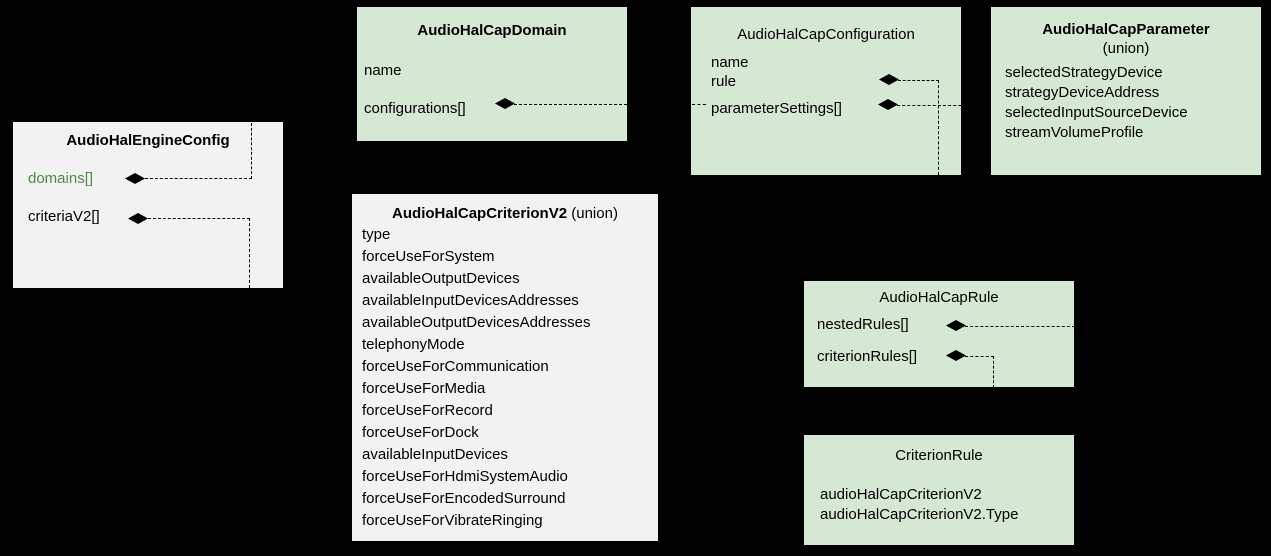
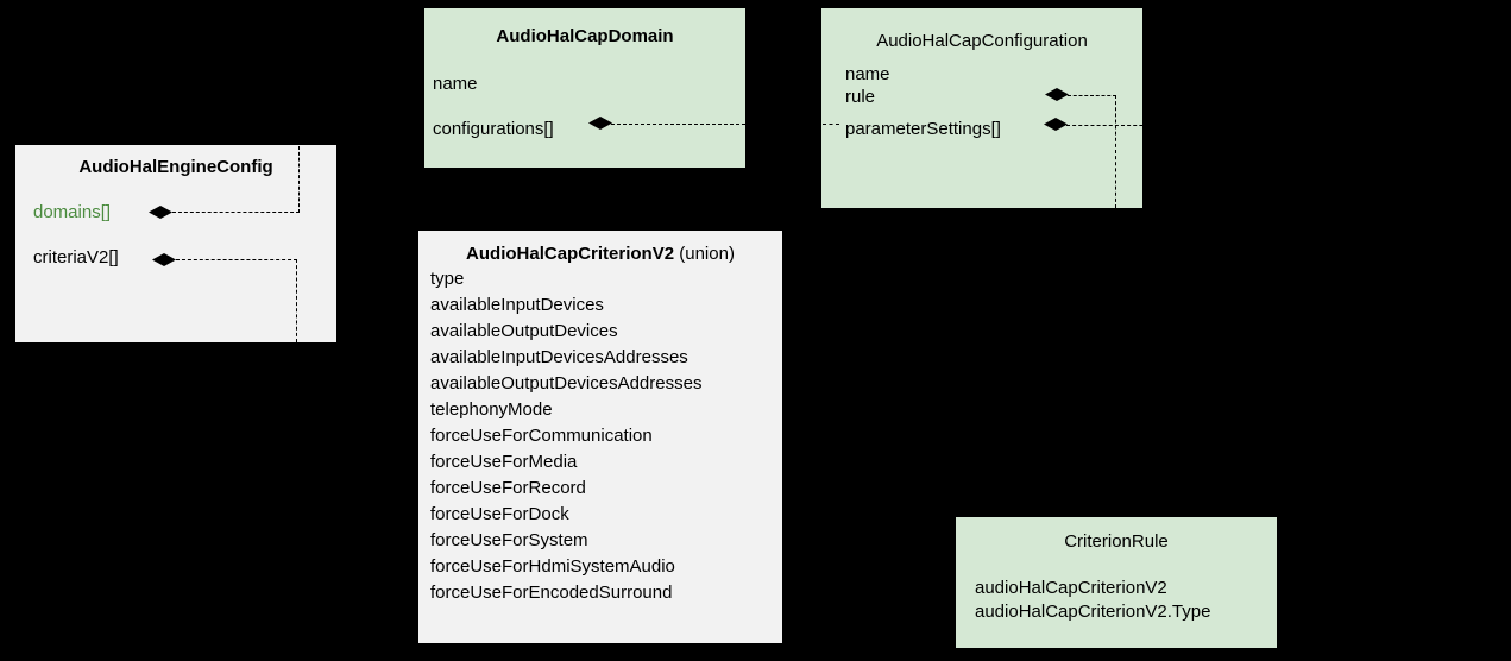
  AudioHalEngineConfig
  domains[]
  criteriaV2[]
  AudioHalCapDomain
  name
  configurations[]
  AudioHalCapConfiguration
  name
  rule
  parameterSettings[]
- AudioHalCapParameter
- (union)
- selectedStrategyDevice
- strategyDeviceAddress
- selectedInputSourceDevice
- streamVolumeProfile
  AudioHalCapCriterionV2 (union)
  type
- forceUseForSystem
+ availableInputDevices
  availableOutputDevices
  availableInputDevicesAddresses
  availableOutputDevicesAddresses
  telephonyMode
  forceUseForCommunication
  forceUseForMedia
  forceUseForRecord
  forceUseForDock
- availableInputDevices
+ forceUseForSystem
  forceUseForHdmiSystemAudio
  forceUseForEncodedSurround
- forceUseForVibrateRinging
- AudioHalCapRule
- nestedRules[]
- criterionRules[]
  CriterionRule
  audioHalCapCriterionV2
  audioHalCapCriterionV2.Type
